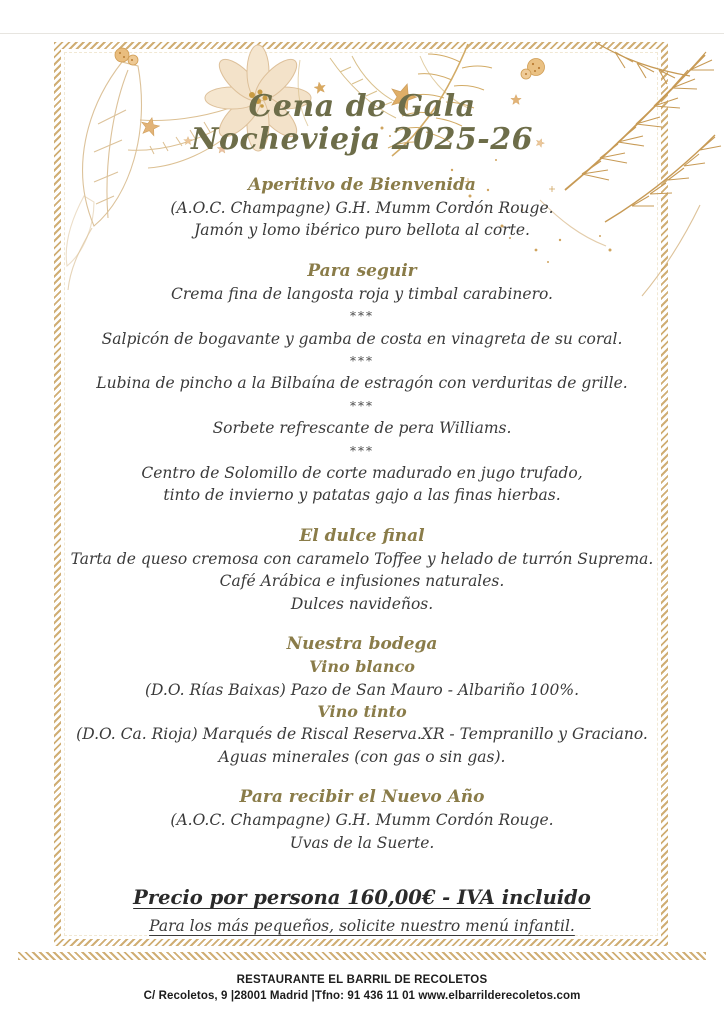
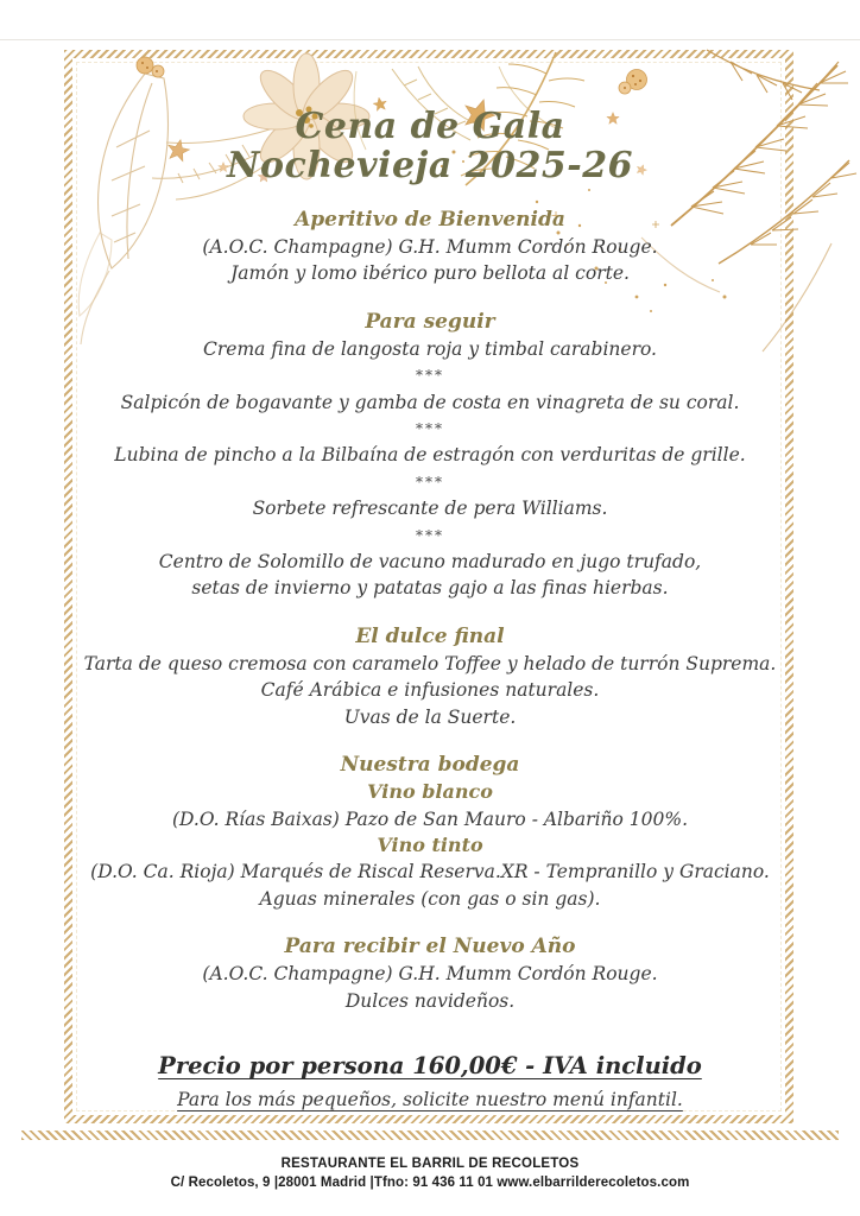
  Cena de Gala
  Nochevieja 2025-26
  Aperitivo de Bienvenida
  (A.O.C. Champagne) G.H. Mumm Cordón Rouge.
  Jamón y lomo ibérico puro bellota al corte.
  Para seguir
  Crema fina de langosta roja y timbal carabinero.
  ***
  Salpicón de bogavante y gamba de costa en vinagreta de su coral.
  ***
  Lubina de pincho a la Bilbaína de estragón con verduritas de grille.
  ***
  Sorbete refrescante de pera Williams.
  ***
- Centro de Solomillo de corte madurado en jugo trufado,
+ Centro de Solomillo de vacuno madurado en jugo trufado,
- tinto de invierno y patatas gajo a las finas hierbas.
+ setas de invierno y patatas gajo a las finas hierbas.
  El dulce final
  Tarta de queso cremosa con caramelo Toffee y helado de turrón Suprema.
  Café Arábica e infusiones naturales.
- Dulces navideños.
+ Uvas de la Suerte.
  Nuestra bodega
  Vino blanco
  (D.O. Rías Baixas) Pazo de San Mauro - Albariño 100%.
  Vino tinto
  (D.O. Ca. Rioja) Marqués de Riscal Reserva.XR - Tempranillo y Graciano.
  Aguas minerales (con gas o sin gas).
  Para recibir el Nuevo Año
  (A.O.C. Champagne) G.H. Mumm Cordón Rouge.
- Uvas de la Suerte.
+ Dulces navideños.
  Precio por persona 160,00€ - IVA incluido
  Para los más pequeños, solicite nuestro menú infantil.
  RESTAURANTE EL BARRIL DE RECOLETOS
  C/ Recoletos, 9 |28001 Madrid |Tfno: 91 436 11 01 www.elbarrilderecoletos.com
